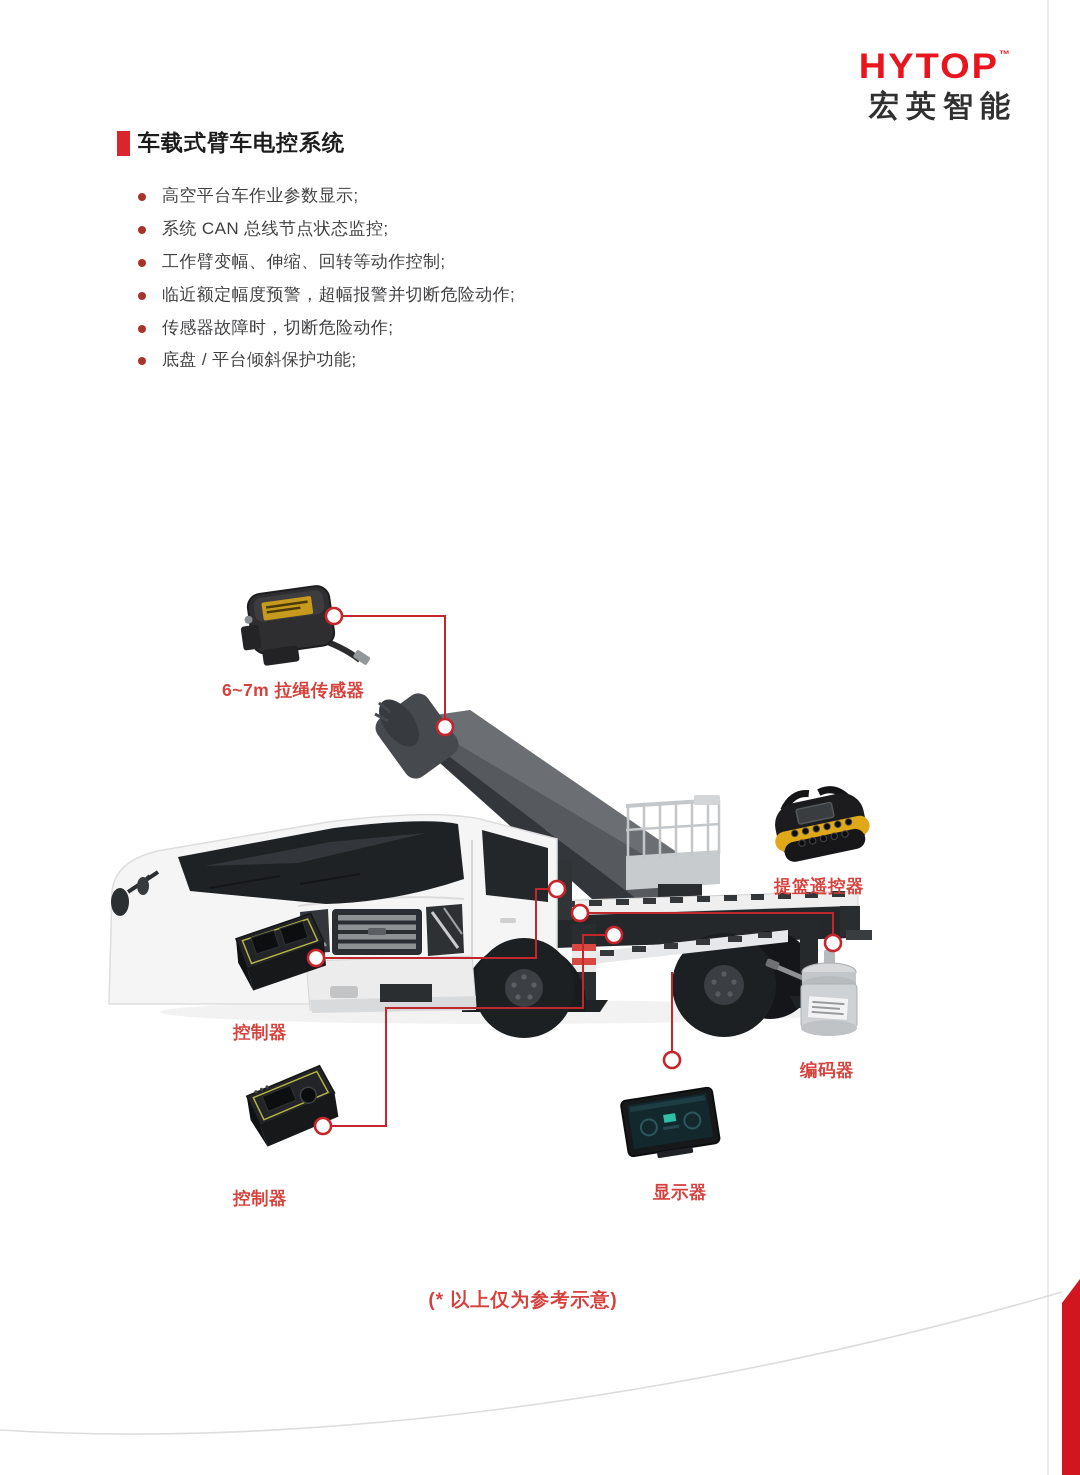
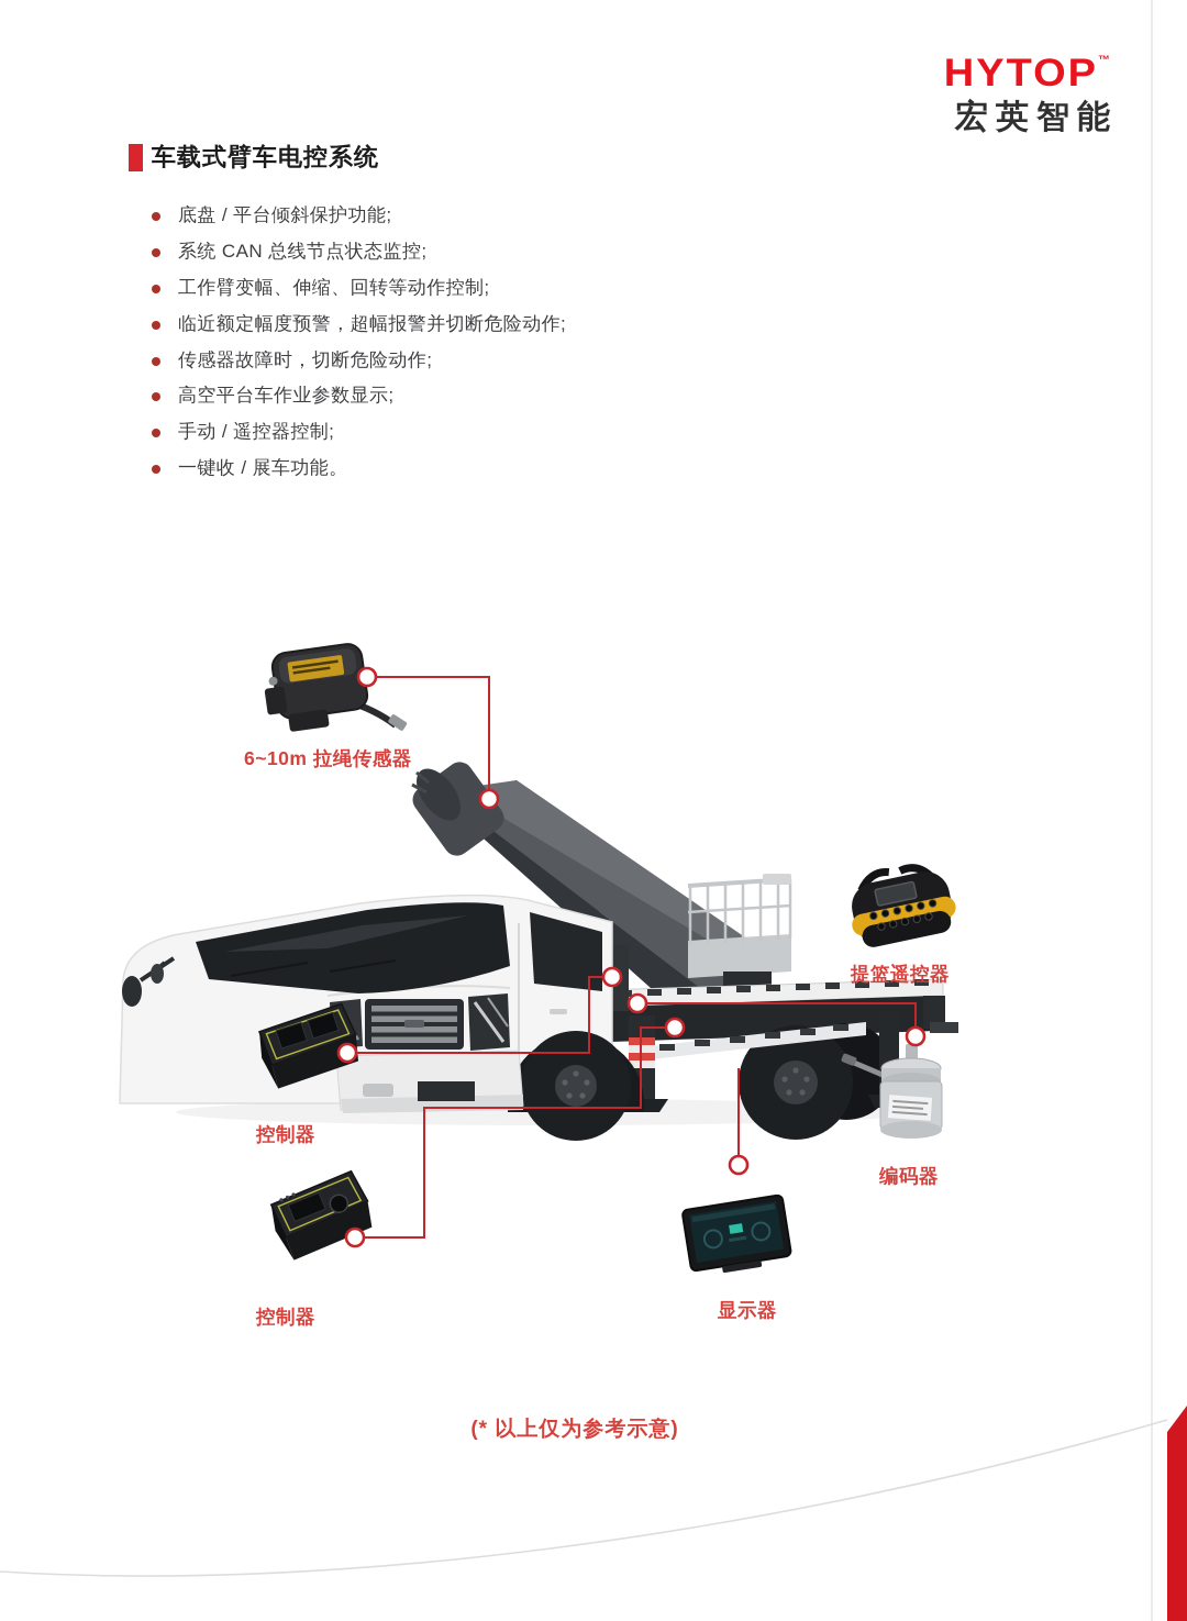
  HYTOP™
  宏英智能
  车载式臂车电控系统
- 高空平台车作业参数显示;
+ 底盘 / 平台倾斜保护功能;
  系统 CAN 总线节点状态监控;
  工作臂变幅、伸缩、回转等动作控制;
  临近额定幅度预警，超幅报警并切断危险动作;
  传感器故障时，切断危险动作;
- 底盘 / 平台倾斜保护功能;
+ 高空平台车作业参数显示;
+ 手动 / 遥控器控制;
+ 一键收 / 展车功能。
- 6~7m 拉绳传感器
+ 6~10m 拉绳传感器
  提篮遥控器
  控制器
  编码器
  控制器
  显示器
  (* 以上仅为参考示意)
